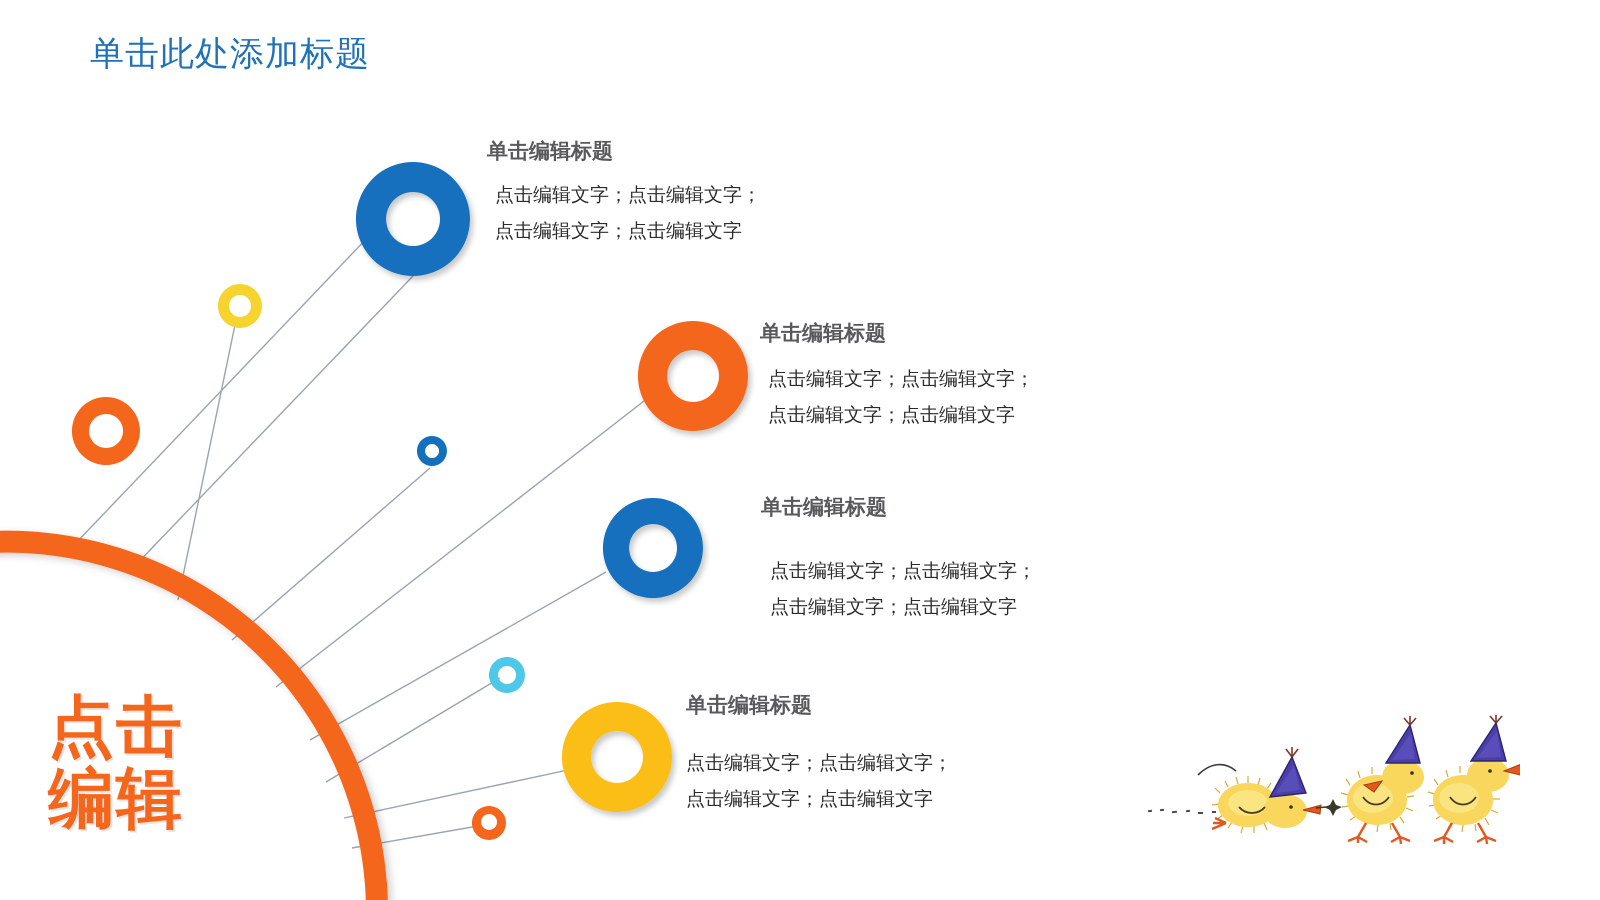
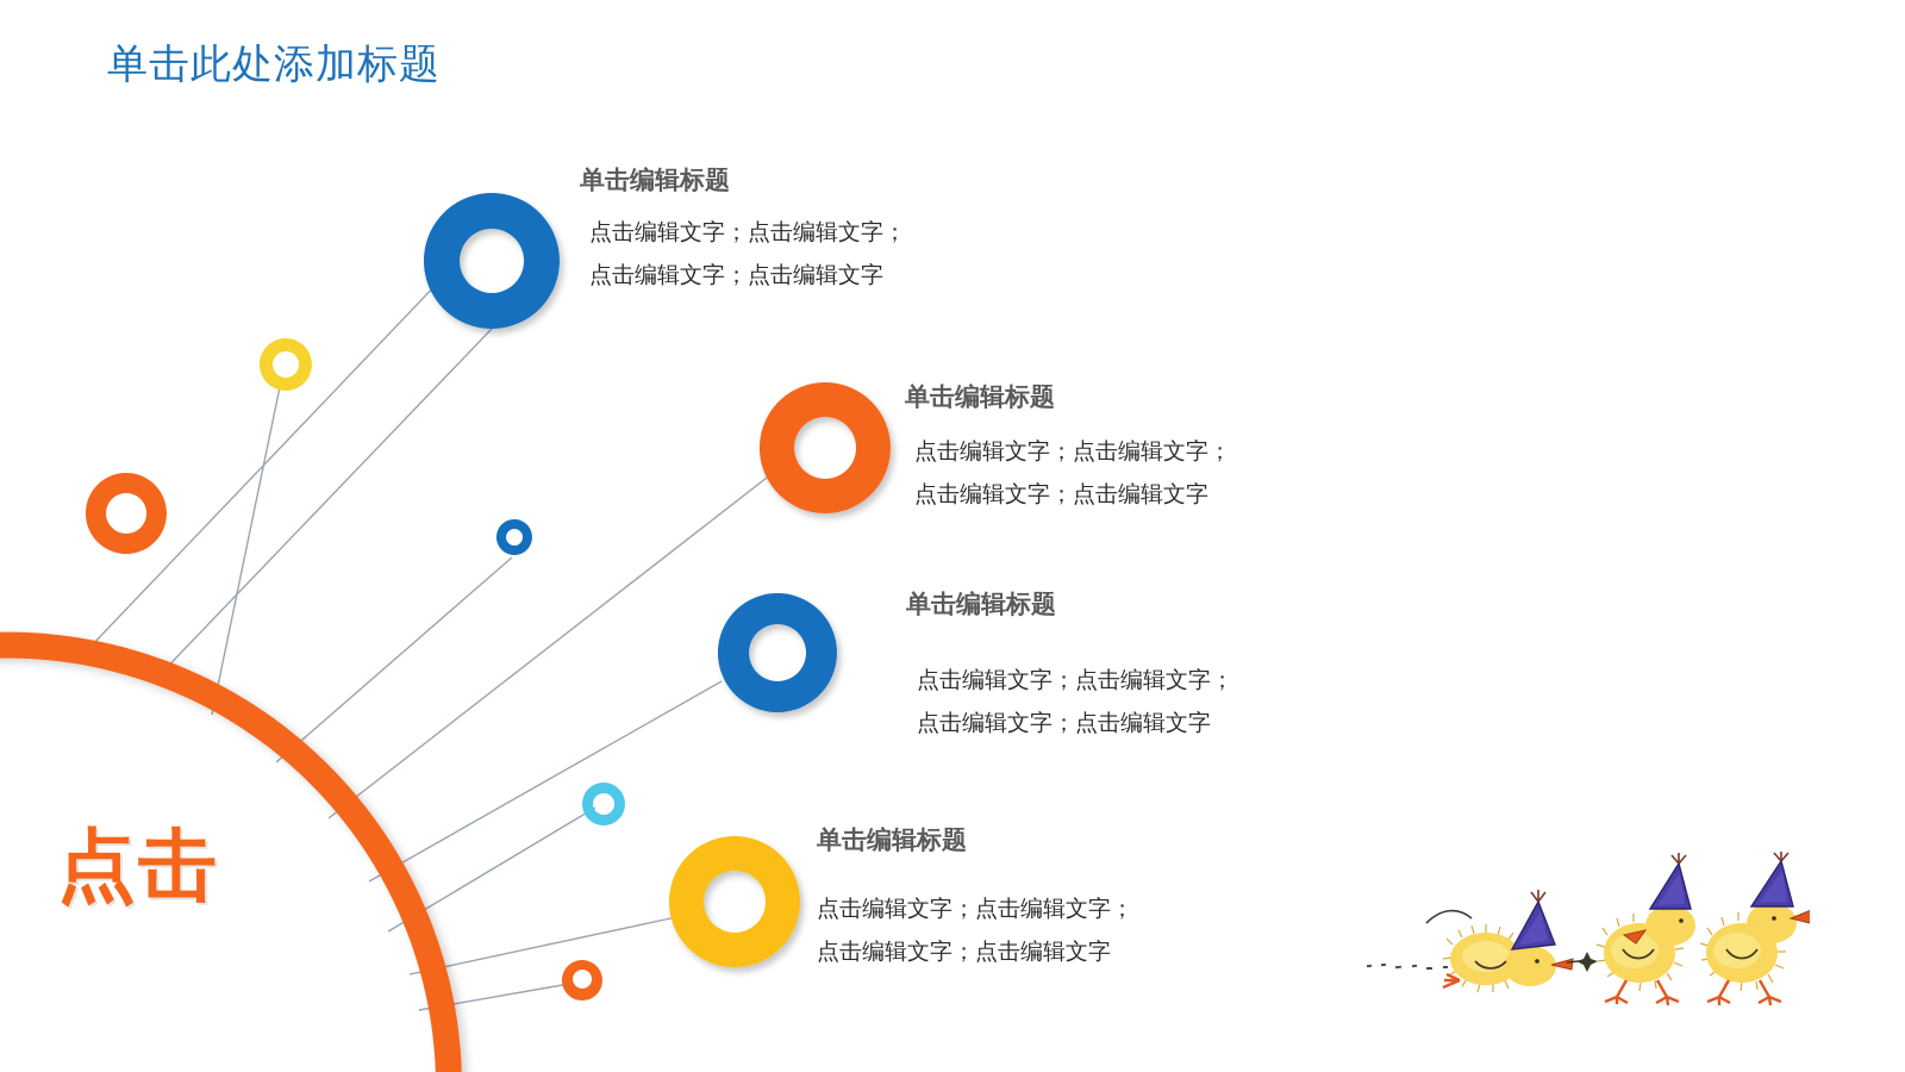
  单击此处添加标题
  点击
- 编辑
  单击编辑标题
  点击编辑文字；点击编辑文字；
  点击编辑文字；点击编辑文字
  单击编辑标题
  点击编辑文字；点击编辑文字；
  点击编辑文字；点击编辑文字
  单击编辑标题
  点击编辑文字；点击编辑文字；
  点击编辑文字；点击编辑文字
  单击编辑标题
  点击编辑文字；点击编辑文字；
  点击编辑文字；点击编辑文字
